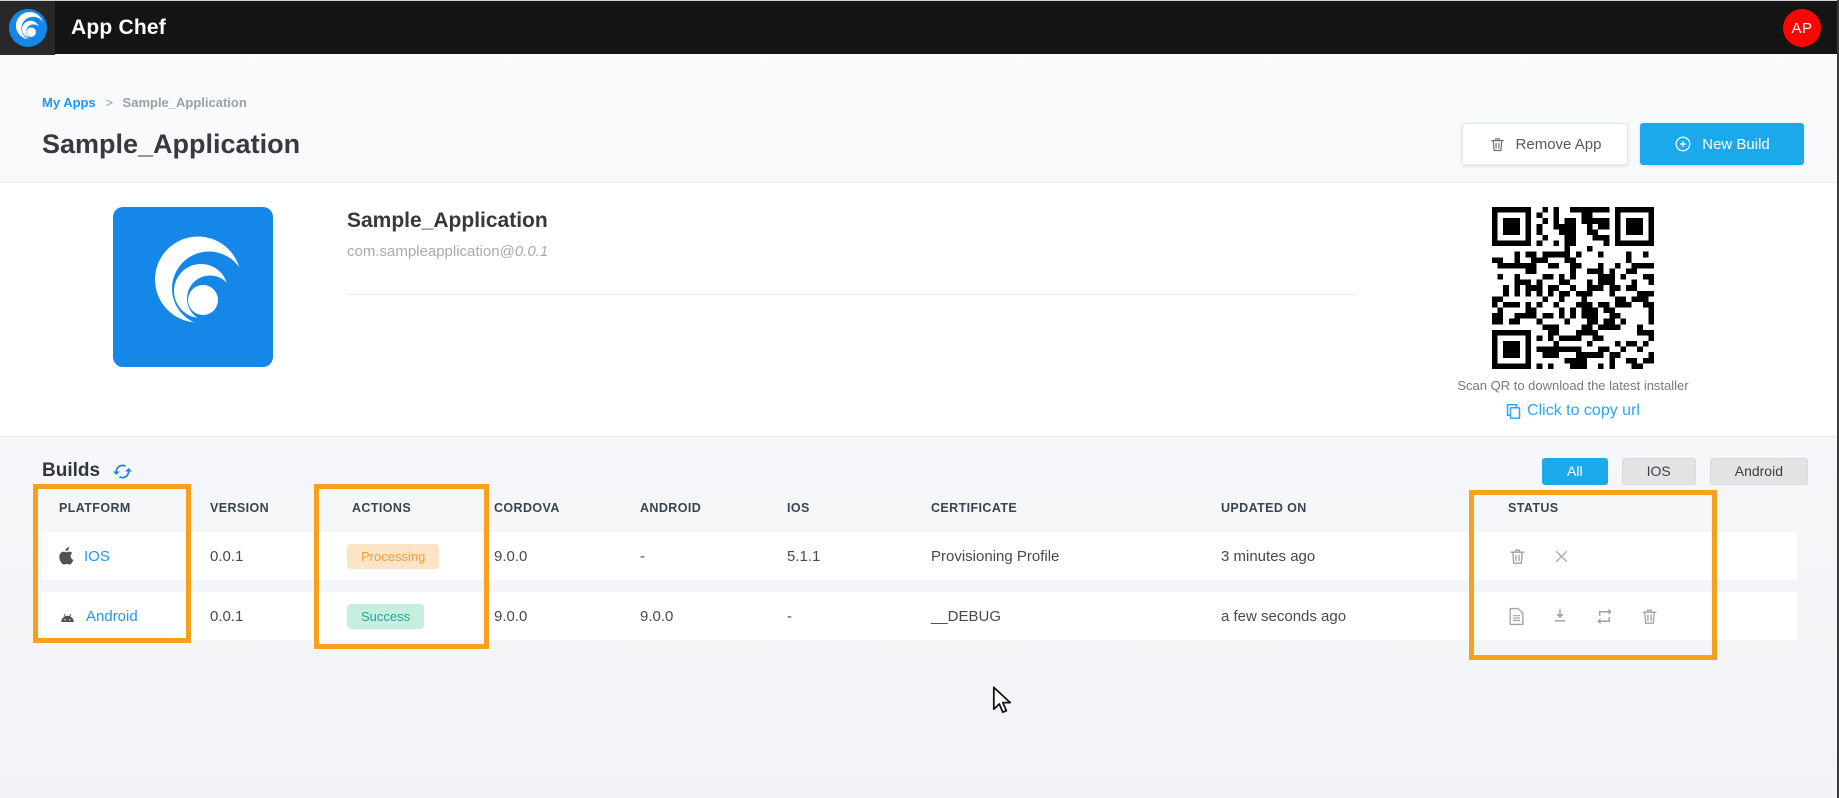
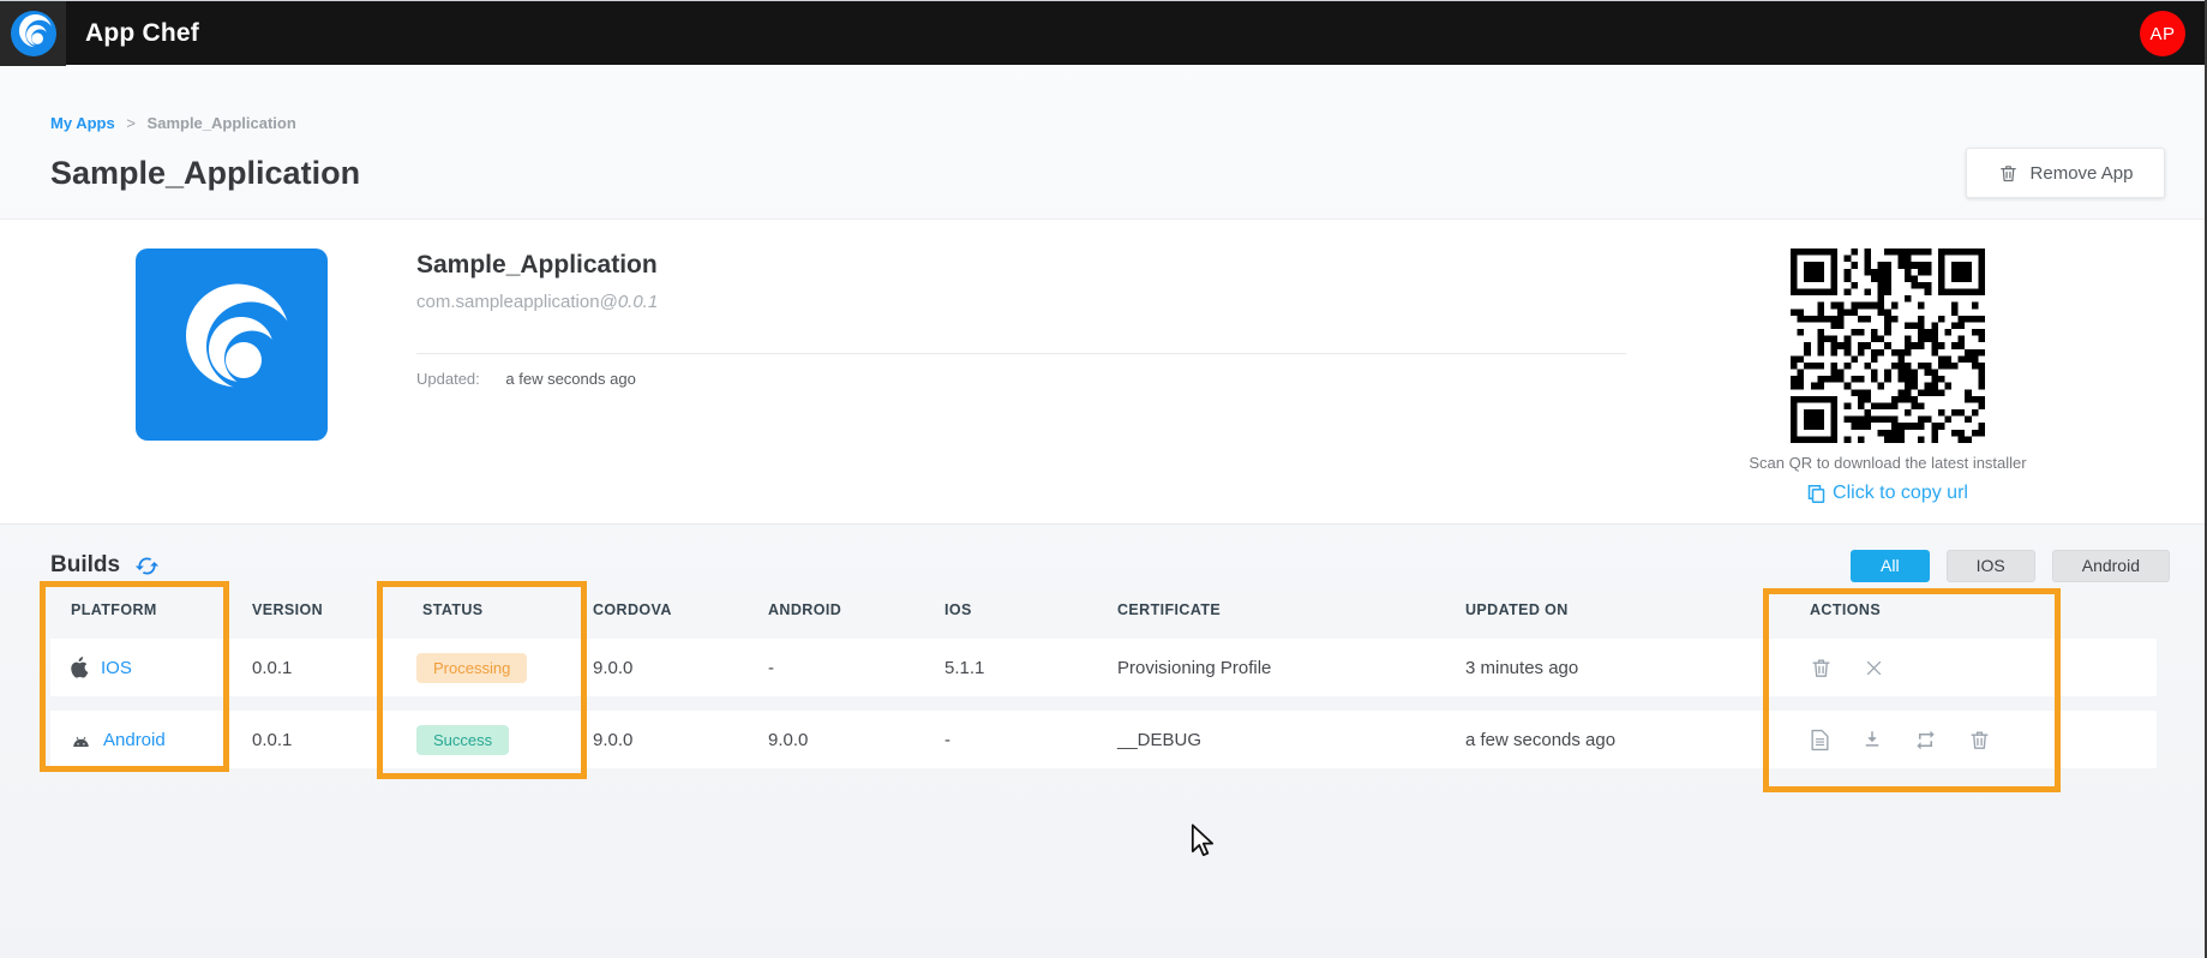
  App Chef
  AP
  My Apps > Sample_Application
  Sample_Application
  Remove App
- New Build
  Sample_Application
  com.sampleapplication@0.0.1
+ Updated: a few seconds ago
  Scan QR to download the latest installer
  Click to copy url
  Builds
  All
  IOS
  Android
  PLATFORM
  VERSION
- ACTIONS
+ STATUS
  CORDOVA
  ANDROID
  IOS
  CERTIFICATE
  UPDATED ON
- STATUS
+ ACTIONS
  IOS
  0.0.1
  Processing
  9.0.0
  -
  5.1.1
  Provisioning Profile
  3 minutes ago
  Android
  0.0.1
  Success
  9.0.0
  9.0.0
  -
  __DEBUG
  a few seconds ago
